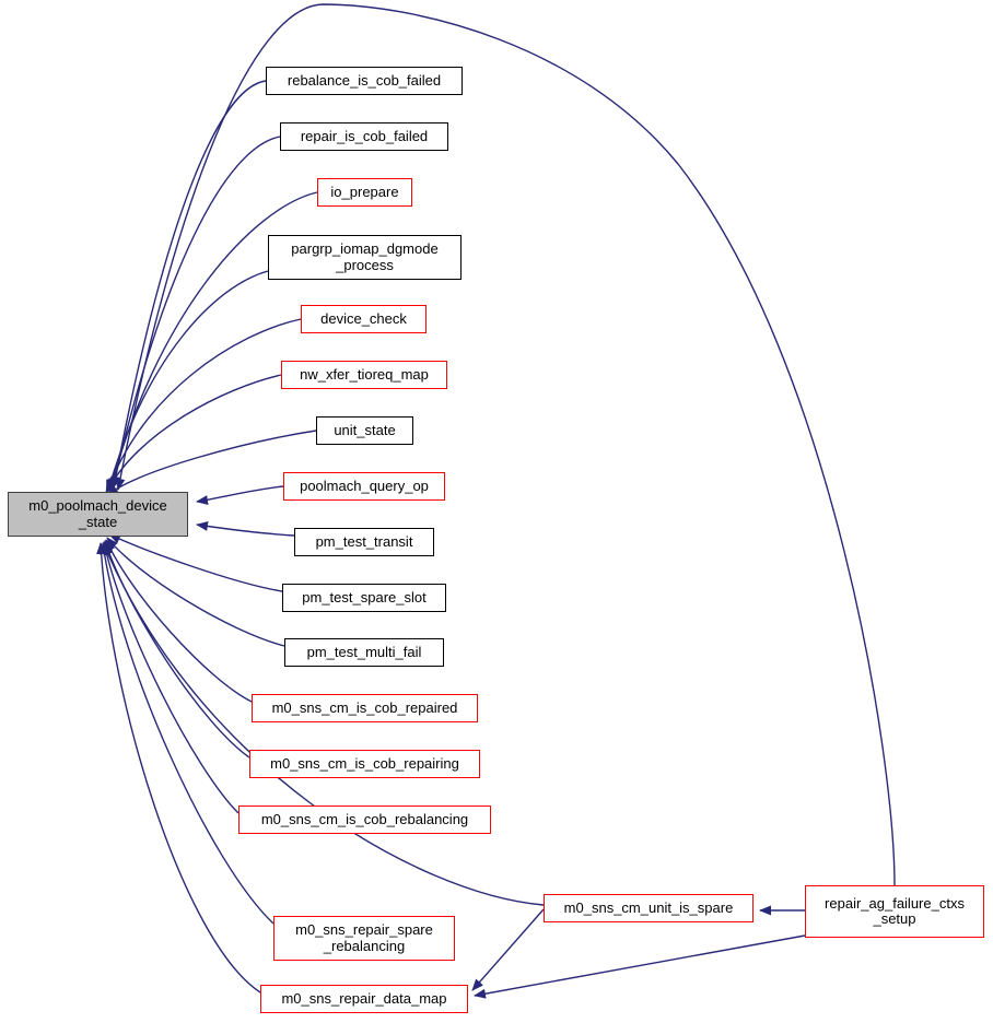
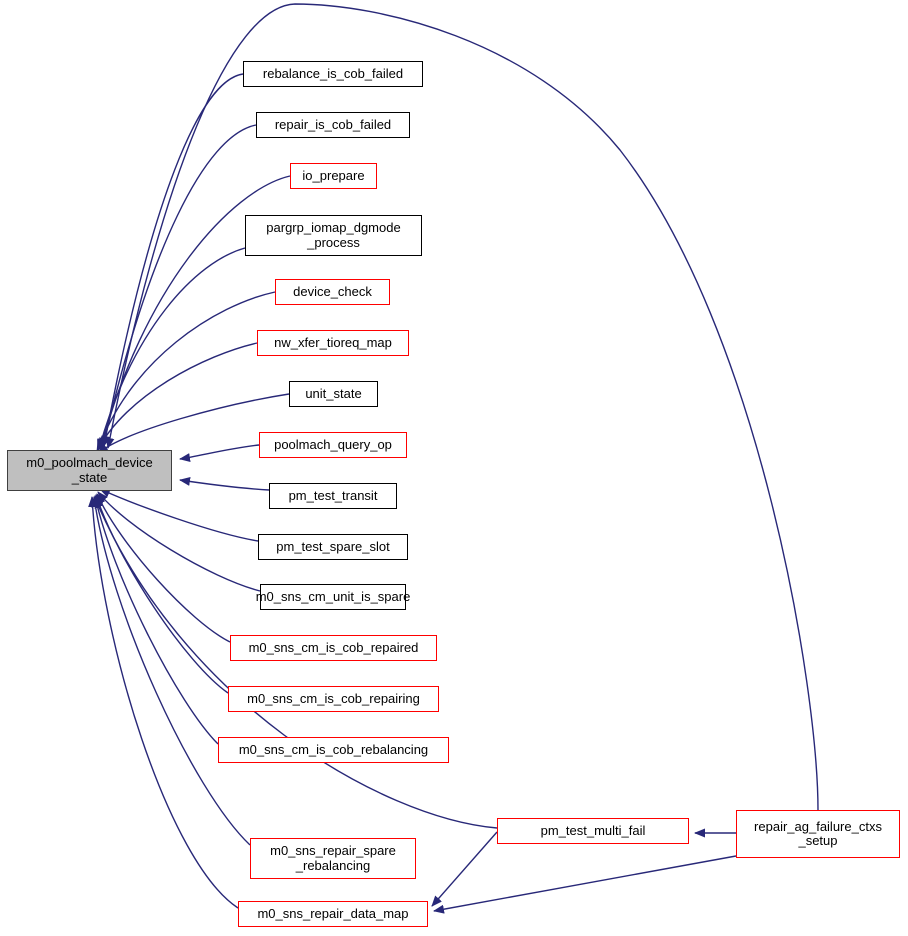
  m0_poolmach_device
  _state
  rebalance_is_cob_failed
  repair_is_cob_failed
  io_prepare
  pargrp_iomap_dgmode
  _process
  device_check
  nw_xfer_tioreq_map
  unit_state
  poolmach_query_op
  pm_test_transit
  pm_test_spare_slot
- pm_test_multi_fail
+ m0_sns_cm_unit_is_spare
  m0_sns_cm_is_cob_repaired
  m0_sns_cm_is_cob_repairing
  m0_sns_cm_is_cob_rebalancing
  m0_sns_repair_spare
  _rebalancing
  m0_sns_repair_data_map
- m0_sns_cm_unit_is_spare
+ pm_test_multi_fail
  repair_ag_failure_ctxs
  _setup
